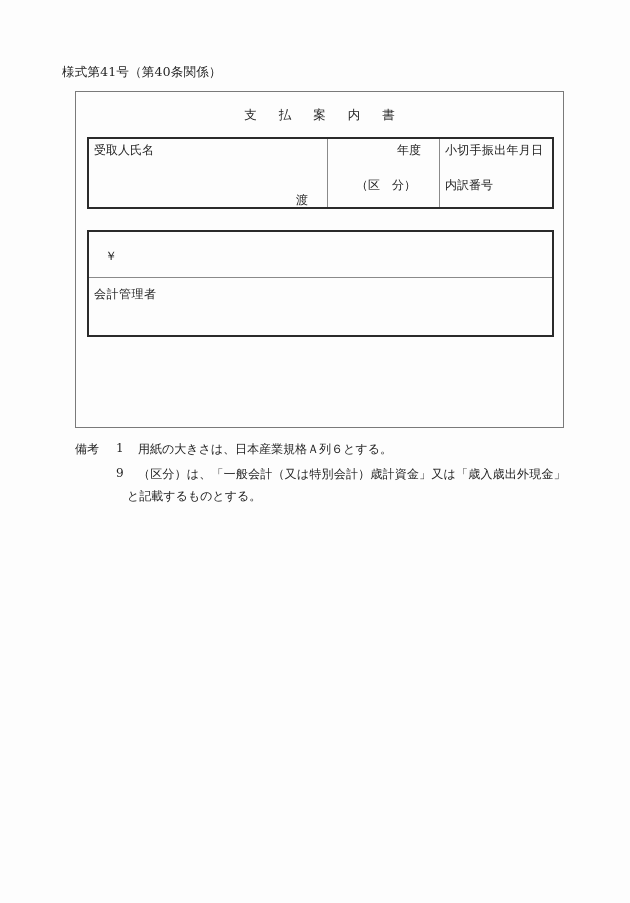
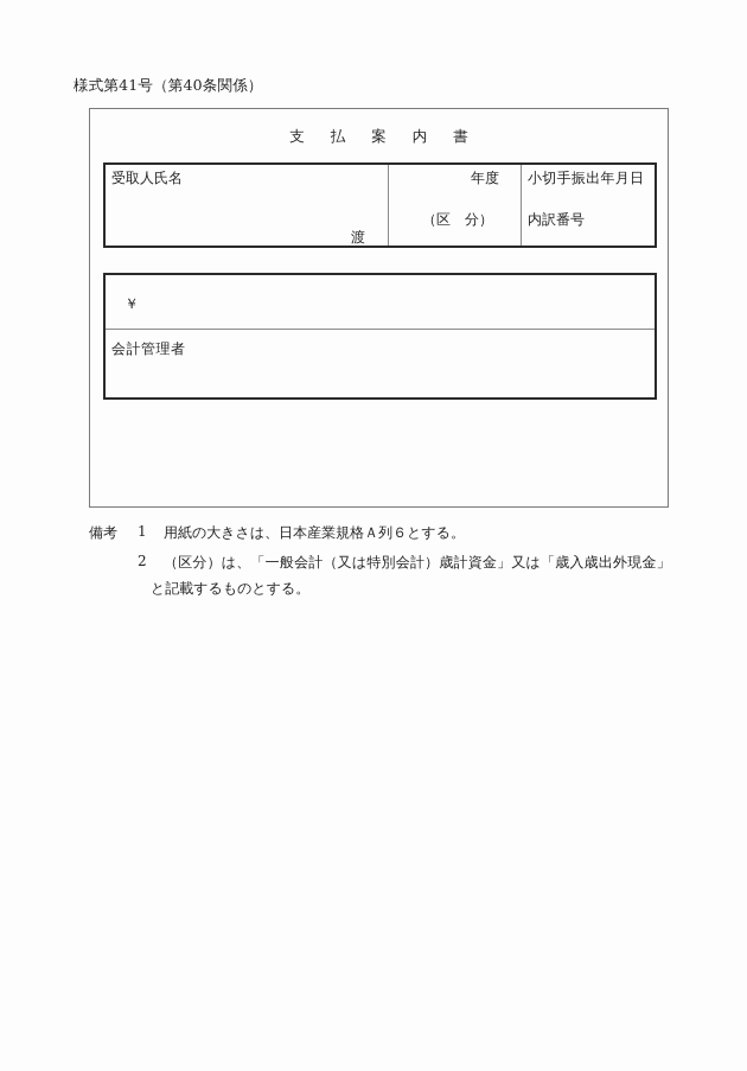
  様式第41号（第40条関係）
  支 払 案 内 書
  受取人氏名
  渡
  年度
  （区 分）
  小切手振出年月日
  内訳番号
  ￥
  会計管理者
  備考
  1
  用紙の大きさは、日本産業規格Ａ列６とする。
- 9
+ 2
  （区分）は、「一般会計（又は特別会計）歳計資金」又は「歳入歳出外現金」
  と記載するものとする。
